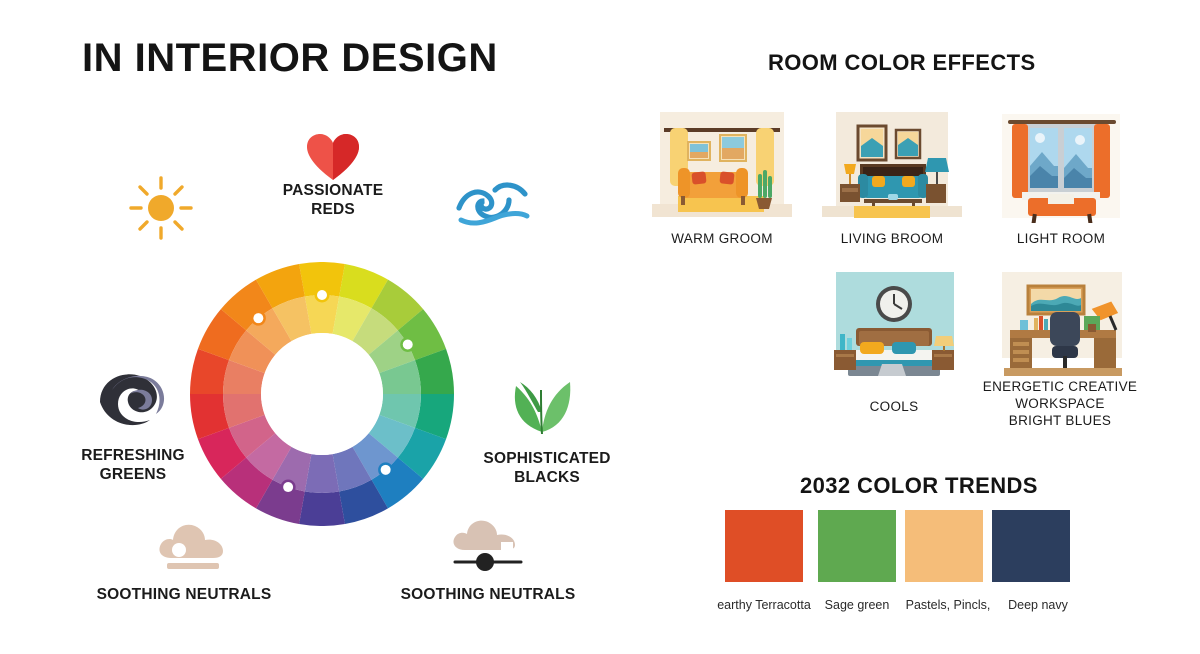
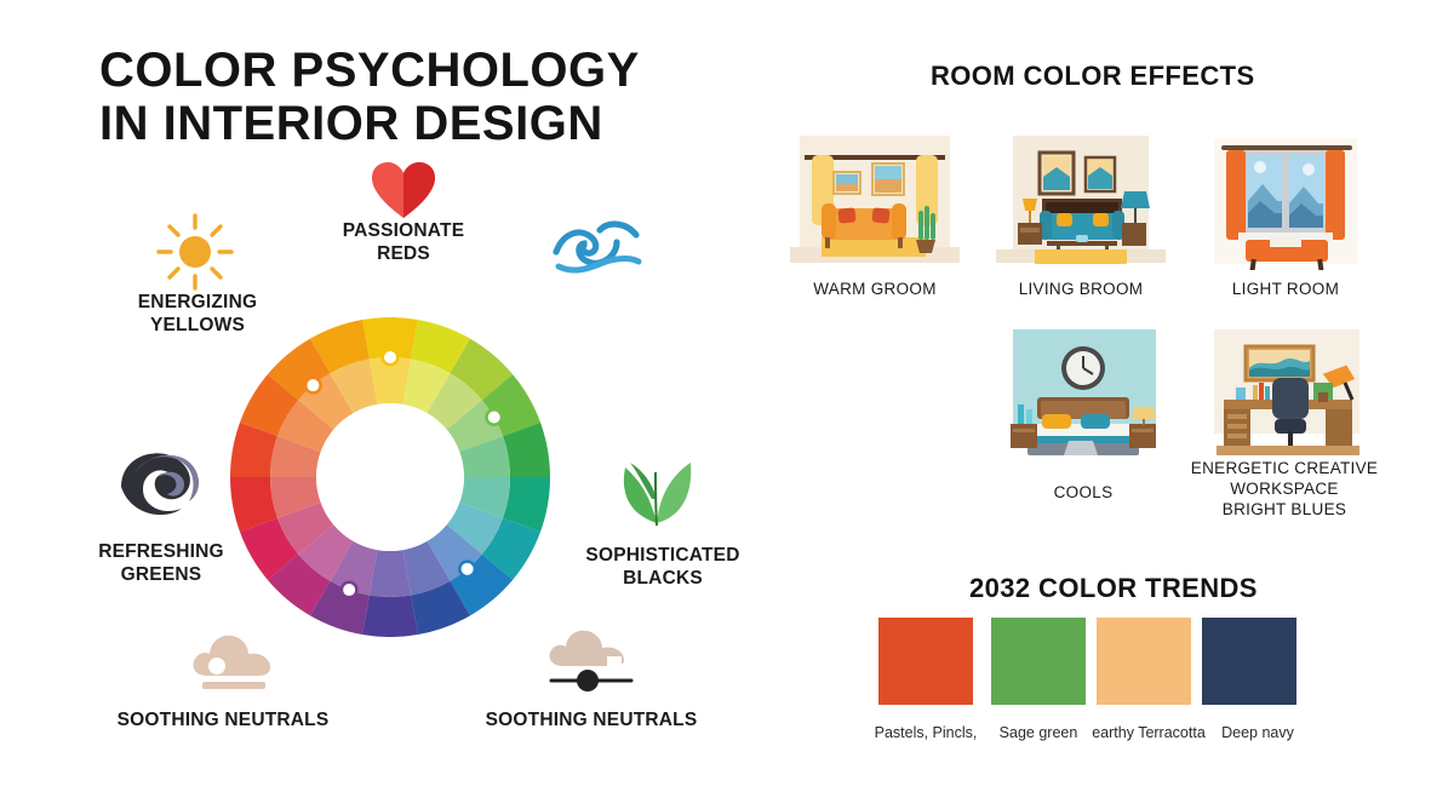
+ COLOR PSYCHOLOGY
  IN INTERIOR DESIGN
+ ENERGIZING
+ YELLOWS
  PASSIONATE
  REDS
  REFRESHING
  GREENS
  SOPHISTICATED
  BLACKS
  SOOTHING NEUTRALS
  SOOTHING NEUTRALS
  ROOM COLOR EFFECTS
  WARM GROOM
  LIVING BROOM
  LIGHT ROOM
  COOLS
  ENERGETIC CREATIVE
  WORKSPACE
  BRIGHT BLUES
  2032 COLOR TRENDS
- earthy Terracotta
+ Pastels, Pincls,
  Sage green
- Pastels, Pincls,
+ earthy Terracotta
  Deep navy
